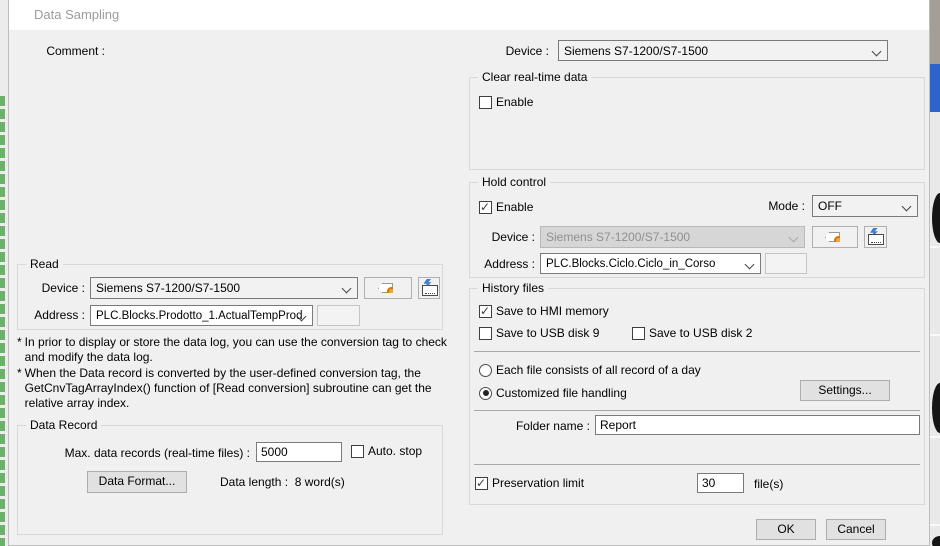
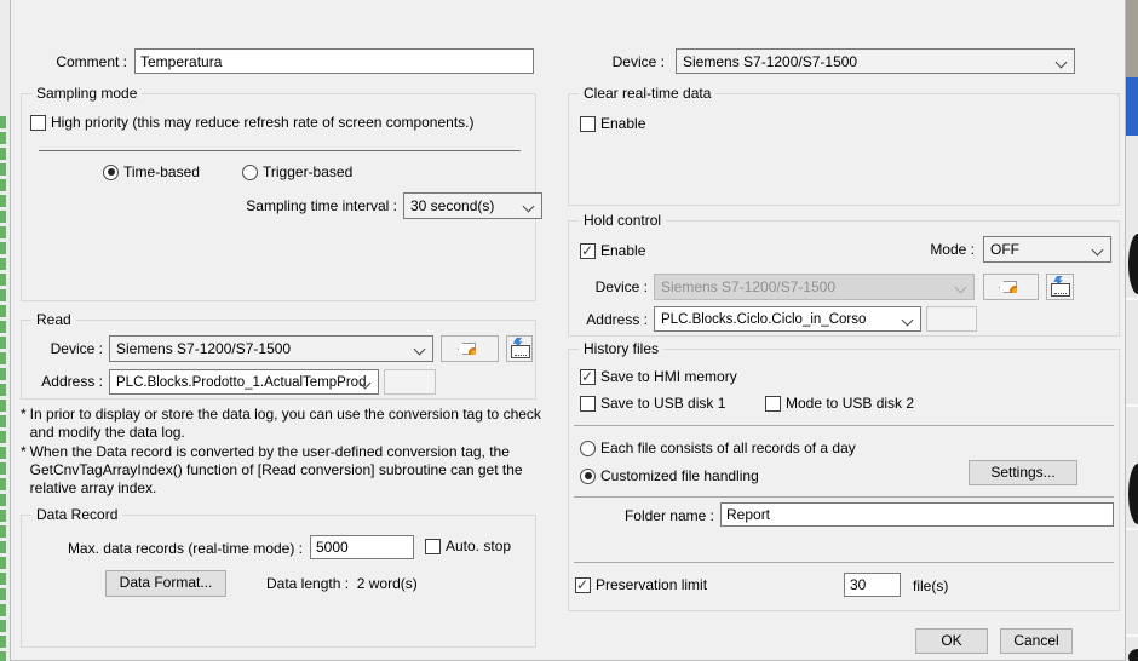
- Data Sampling
  Comment :
+ Temperatura
  Device :
  Siemens S7-1200/S7-1500
+ Sampling mode
+ High priority (this may reduce refresh rate of screen components.)
+ Time-based
+ Trigger-based
+ Sampling time interval :
+ 30 second(s)
  Read
  Device :
  Siemens S7-1200/S7-1500
  Address :
  PLC.Blocks.Prodotto_1.ActualTempProd
  *
  In prior to display or store the data log, you can use the conversion tag to check and modify the data log.
  *
  When the Data record is converted by the user-defined conversion tag, the GetCnvTagArrayIndex() function of [Read conversion] subroutine can get the relative array index.
  Data Record
- Max. data records (real-time files) :
+ Max. data records (real-time mode) :
  5000
  Auto. stop
  Data Format...
- Data length : 8 word(s)
+ Data length : 2 word(s)
  Clear real-time data
  Enable
  Hold control
  Enable
  Mode :
  OFF
  Device :
  Siemens S7-1200/S7-1500
  Address :
  PLC.Blocks.Ciclo.Ciclo_in_Corso
  History files
  Save to HMI memory
- Save to USB disk 9
+ Save to USB disk 1
- Save to USB disk 2
+ Mode to USB disk 2
- Each file consists of all record of a day
+ Each file consists of all records of a day
  Customized file handling
  Settings...
  Folder name :
  Report
  Preservation limit
  30
  file(s)
  OK
  Cancel
